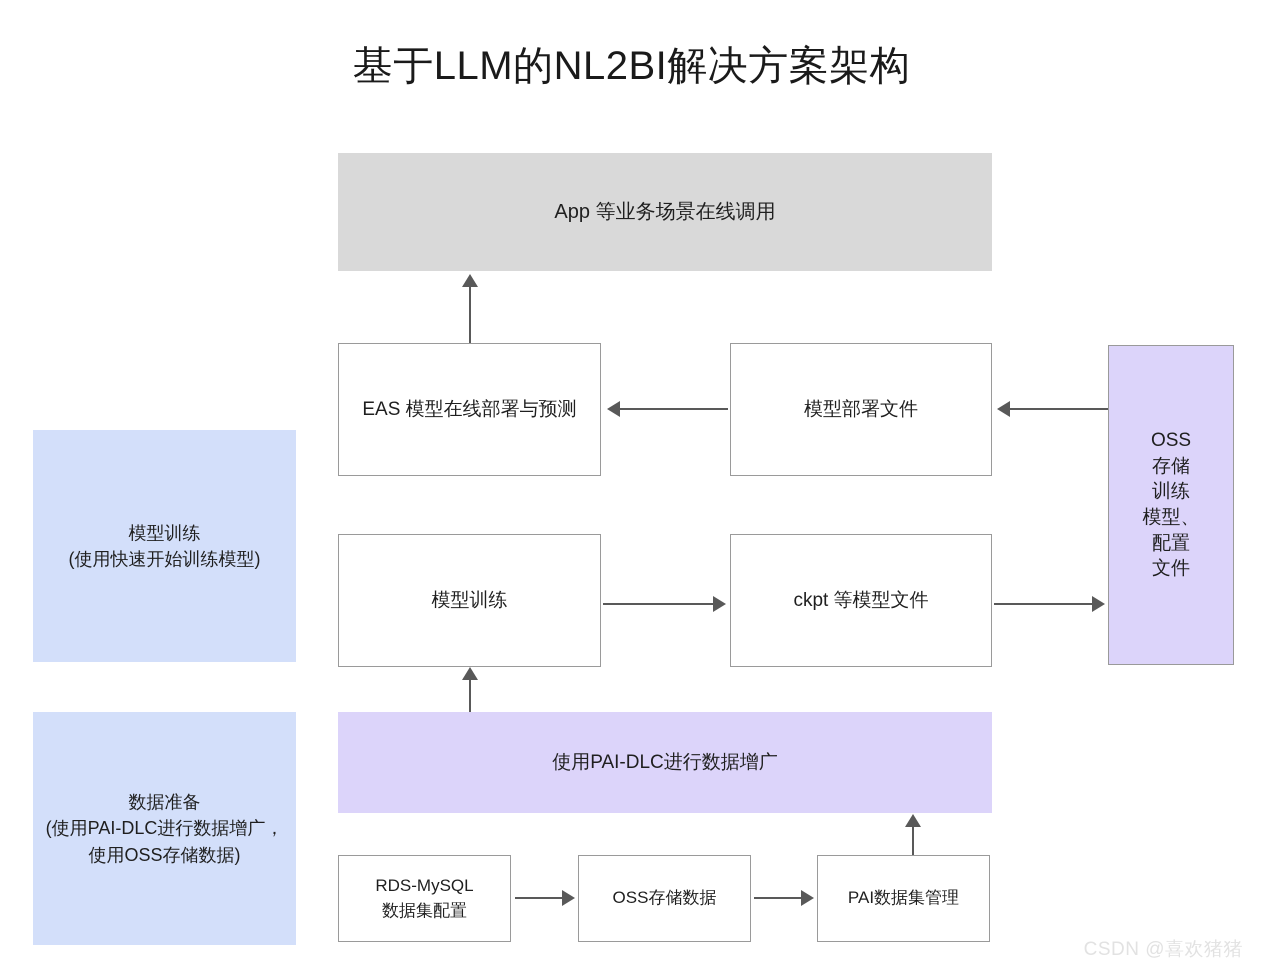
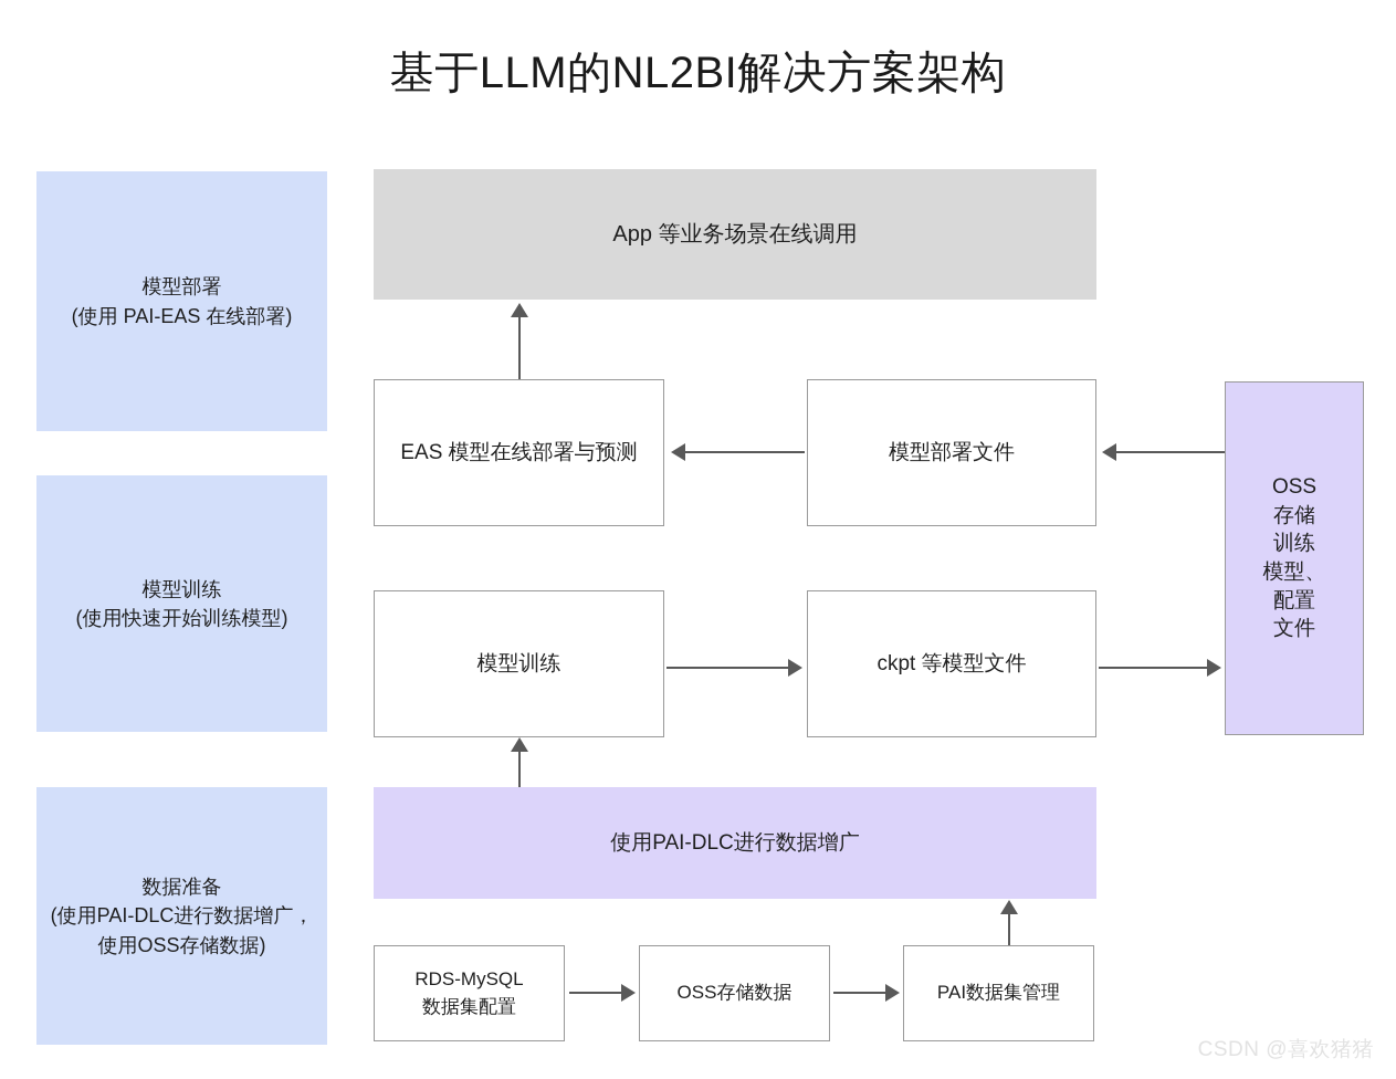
  基于LLM的NL2BI解决方案架构
+ 模型部署
+ (使用 PAI-EAS 在线部署)
  模型训练
  (使用快速开始训练模型)
  数据准备
  (使用PAI-DLC进行数据增广，使用OSS存储数据)
  App 等业务场景在线调用
  EAS 模型在线部署与预测
  模型部署文件
  OSS
  存储
  训练
  模型、
  配置
  文件
  模型训练
  ckpt 等模型文件
  使用PAI-DLC进行数据增广
  RDS-MySQL
  数据集配置
  OSS存储数据
  PAI数据集管理
  CSDN @喜欢猪猪
